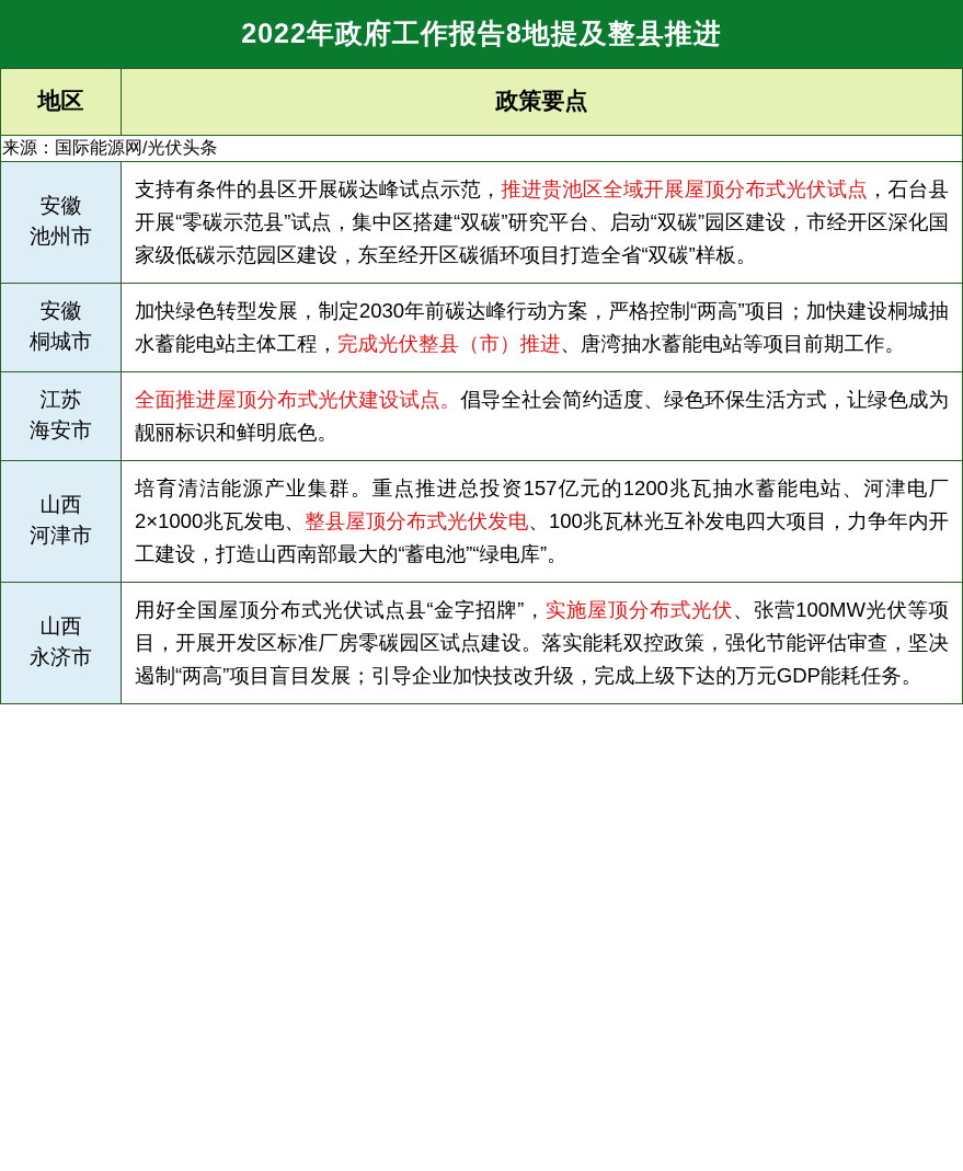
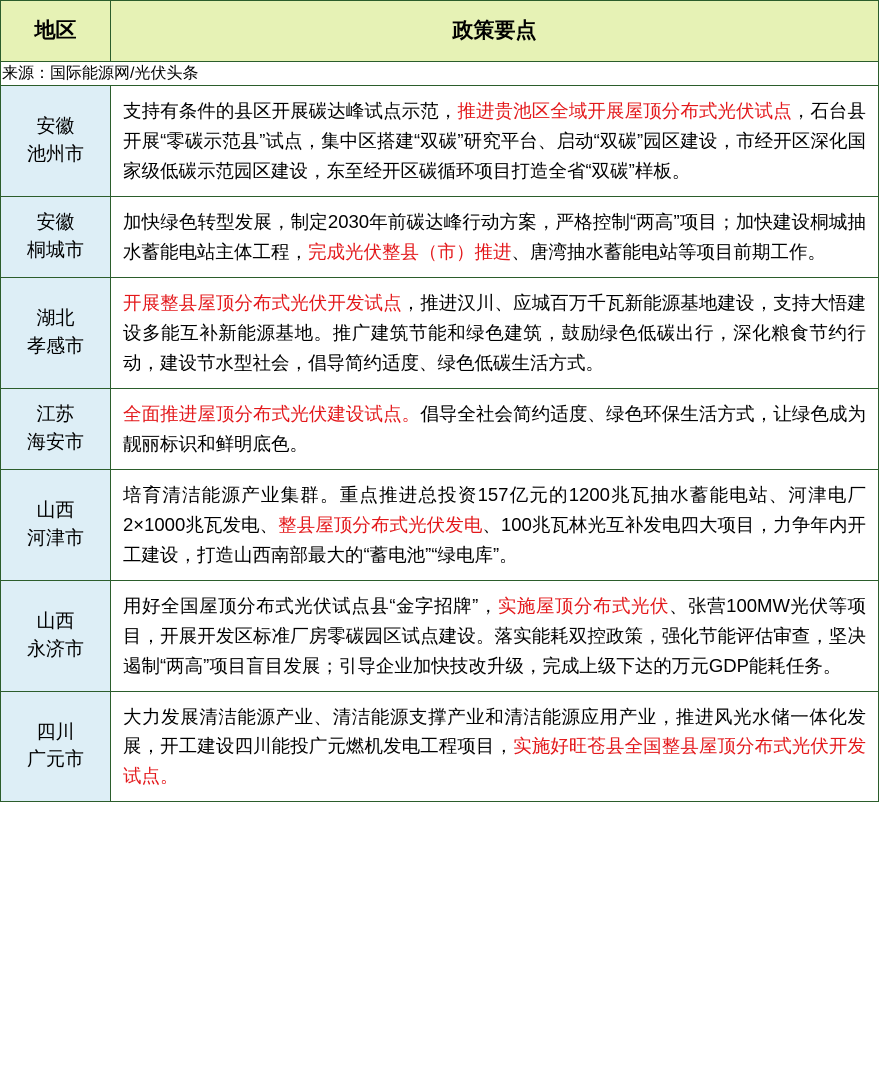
- 2022年政府工作报告8地提及整县推进
  地区	政策要点
  来源：国际能源网/光伏头条
  安徽池州市	支持有条件的县区开展碳达峰试点示范，推进贵池区全域开展屋顶分布式光伏试点，石台县开展“零碳示范县”试点，集中区搭建“双碳”研究平台、启动“双碳”园区建设，市经开区深化国家级低碳示范园区建设，东至经开区碳循环项目打造全省“双碳”样板。
  安徽桐城市	加快绿色转型发展，制定2030年前碳达峰行动方案，严格控制“两高”项目；加快建设桐城抽水蓄能电站主体工程，完成光伏整县（市）推进、唐湾抽水蓄能电站等项目前期工作。
+ 湖北孝感市	开展整县屋顶分布式光伏开发试点，推进汉川、应城百万千瓦新能源基地建设，支持大悟建设多能互补新能源基地。推广建筑节能和绿色建筑，鼓励绿色低碳出行，深化粮食节约行动，建设节水型社会，倡导简约适度、绿色低碳生活方式。
  江苏海安市	全面推进屋顶分布式光伏建设试点。倡导全社会简约适度、绿色环保生活方式，让绿色成为靓丽标识和鲜明底色。
  山西河津市	培育清洁能源产业集群。重点推进总投资157亿元的1200兆瓦抽水蓄能电站、河津电厂2×1000兆瓦发电、整县屋顶分布式光伏发电、100兆瓦林光互补发电四大项目，力争年内开工建设，打造山西南部最大的“蓄电池”“绿电库”。
  山西永济市	用好全国屋顶分布式光伏试点县“金字招牌”，实施屋顶分布式光伏、张营100MW光伏等项目，开展开发区标准厂房零碳园区试点建设。落实能耗双控政策，强化节能评估审查，坚决遏制“两高”项目盲目发展；引导企业加快技改升级，完成上级下达的万元GDP能耗任务。
+ 四川广元市	大力发展清洁能源产业、清洁能源支撑产业和清洁能源应用产业，推进风光水储一体化发展，开工建设四川能投广元燃机发电工程项目，实施好旺苍县全国整县屋顶分布式光伏开发试点。
